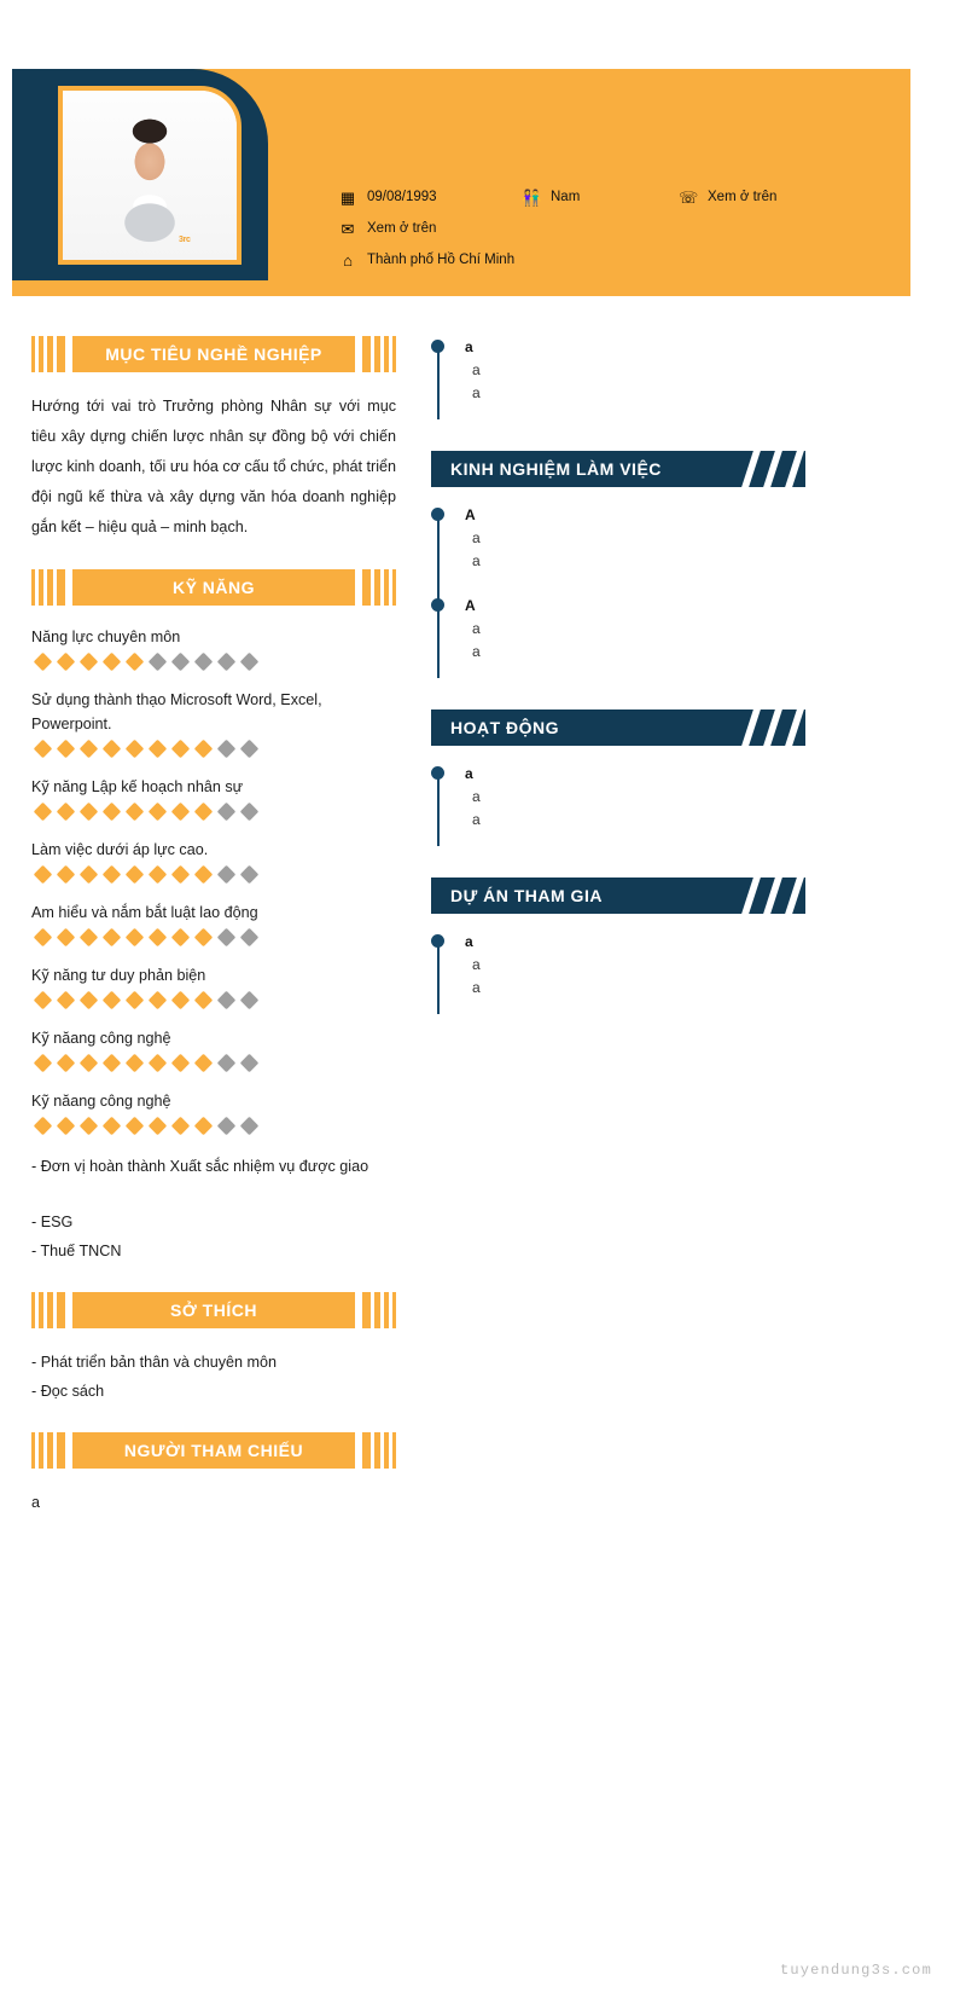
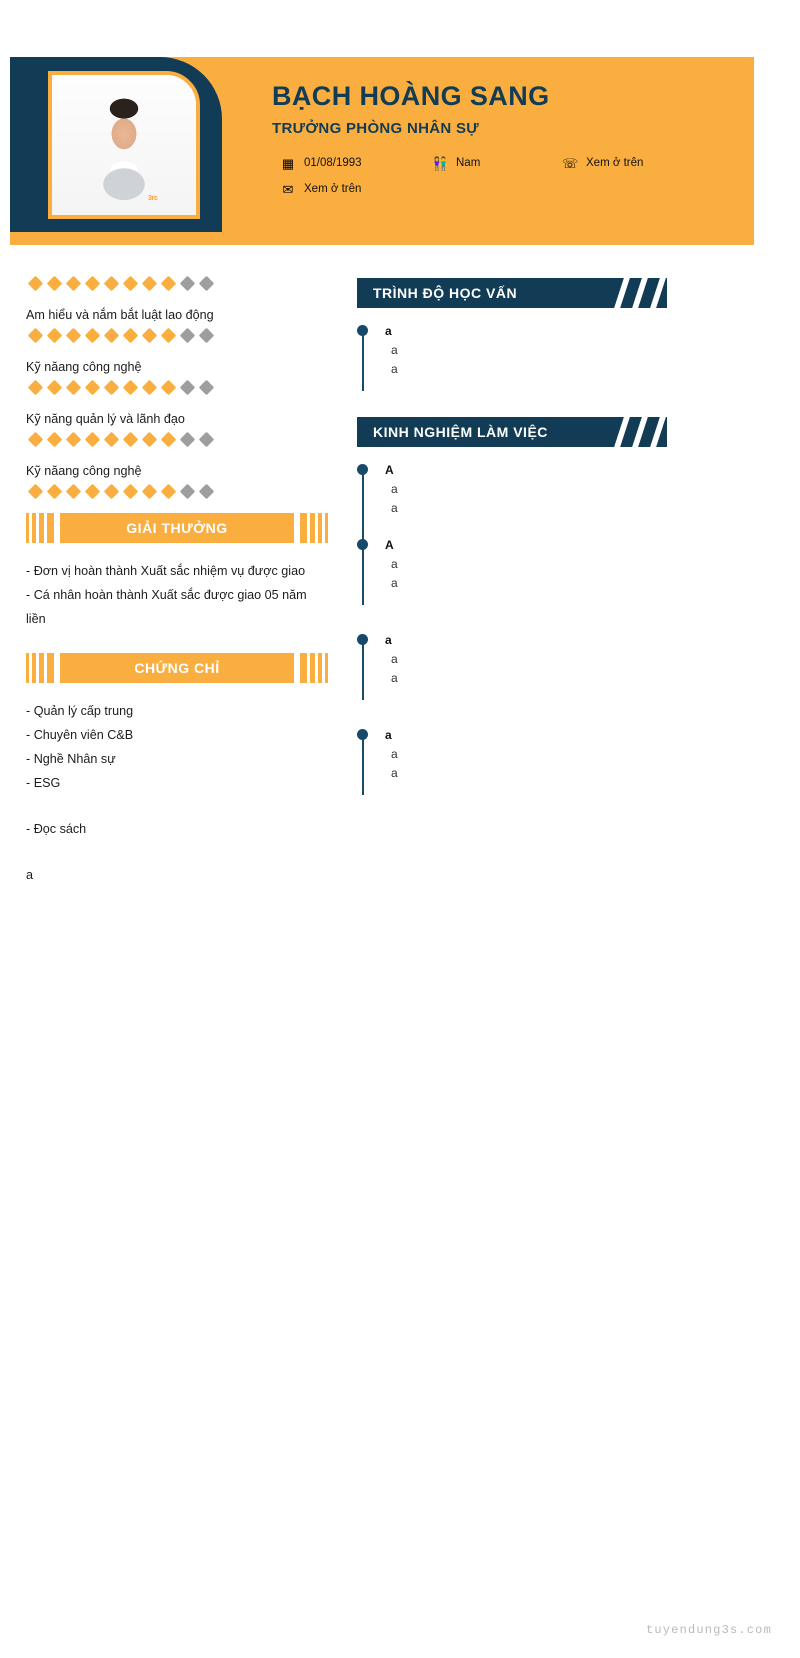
+ BẠCH HOÀNG SANG
+ TRƯỞNG PHÒNG NHÂN SỰ
  ▦
- 09/08/1993
+ 01/08/1993
  👫
  Nam
  ☏
  Xem ở trên
  ✉
  Xem ở trên
- ⌂
- Thành phố Hồ Chí Minh
- MỤC TIÊU NGHỀ NGHIỆP
- Hướng tới vai trò Trưởng phòng Nhân sự với mục tiêu xây dựng chiến lược nhân sự đồng bộ với chiến lược kinh doanh, tối ưu hóa cơ cấu tổ chức, phát triển đội ngũ kế thừa và xây dựng văn hóa doanh nghiệp gắn kết – hiệu quả – minh bạch.
- KỸ NĂNG
- Năng lực chuyên môn
- Sử dụng thành thạo Microsoft Word, Excel, Powerpoint.
- Kỹ năng Lập kế hoạch nhân sự
- Làm việc dưới áp lực cao.
  Am hiểu và nắm bắt luật lao động
- Kỹ năng tư duy phản biện
  Kỹ năang công nghệ
+ Kỹ năng quản lý và lãnh đạo
  Kỹ năang công nghệ
+ GIẢI THƯỞNG
  - Đơn vị hoàn thành Xuất sắc nhiệm vụ được giao
+ - Cá nhân hoàn thành Xuất sắc được giao 05 năm liền
+ CHỨNG CHỈ
+ - Quản lý cấp trung
+ - Chuyên viên C&B
+ - Nghề Nhân sự
  - ESG
- - Thuế TNCN
- SỞ THÍCH
- - Phát triển bản thân và chuyên môn
  - Đọc sách
- NGƯỜI THAM CHIẾU
  a
+ TRÌNH ĐỘ HỌC VẤN
  a
  a
  a
  KINH NGHIỆM LÀM VIỆC
  A
  a
  a
  A
  a
  a
- HOẠT ĐỘNG
  a
  a
  a
- DỰ ÁN THAM GIA
  a
  a
  a
  tuyendung3s.com
